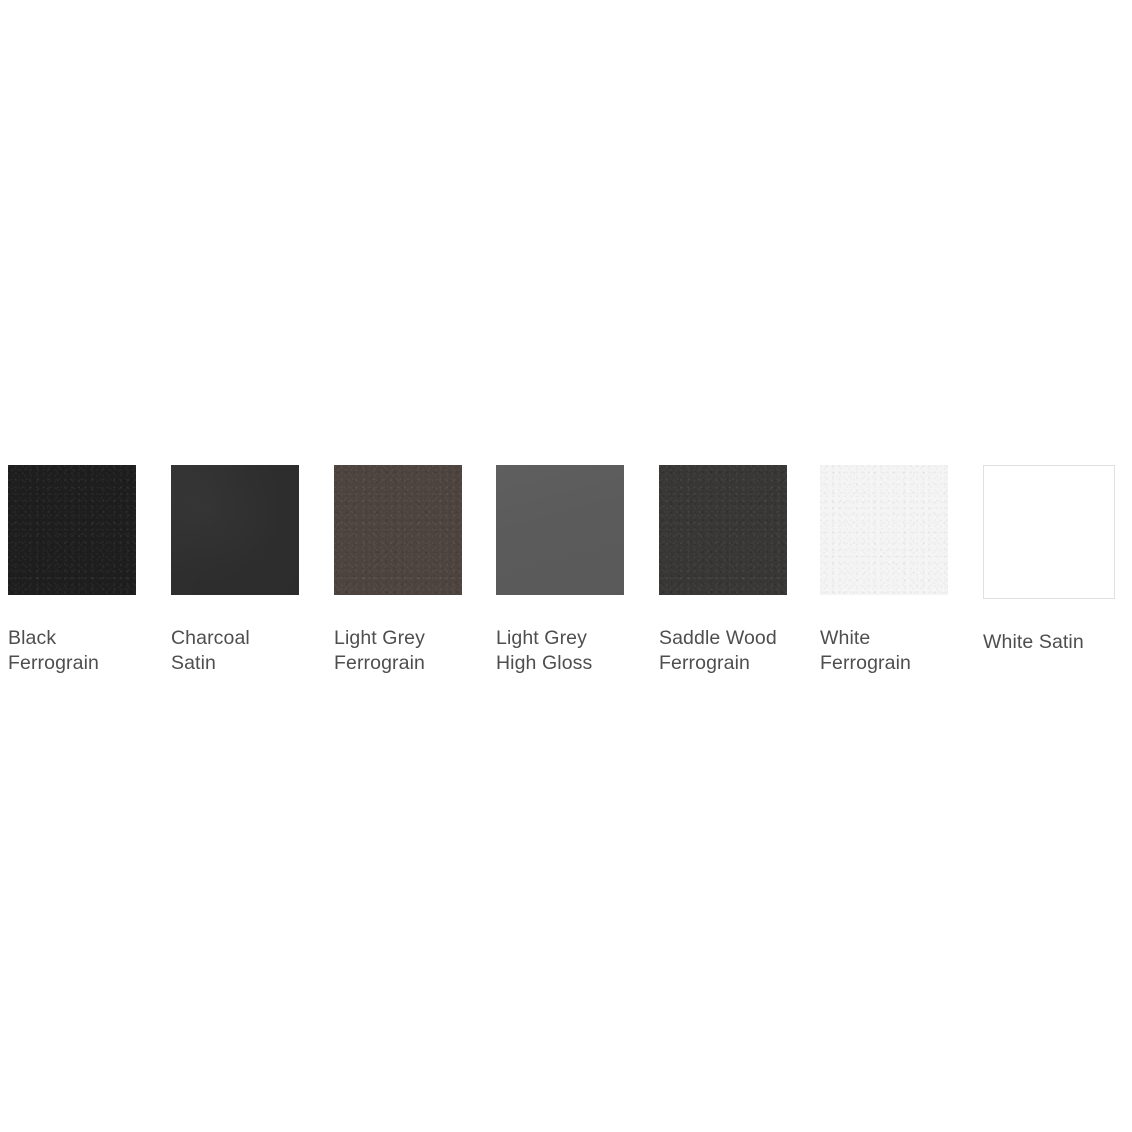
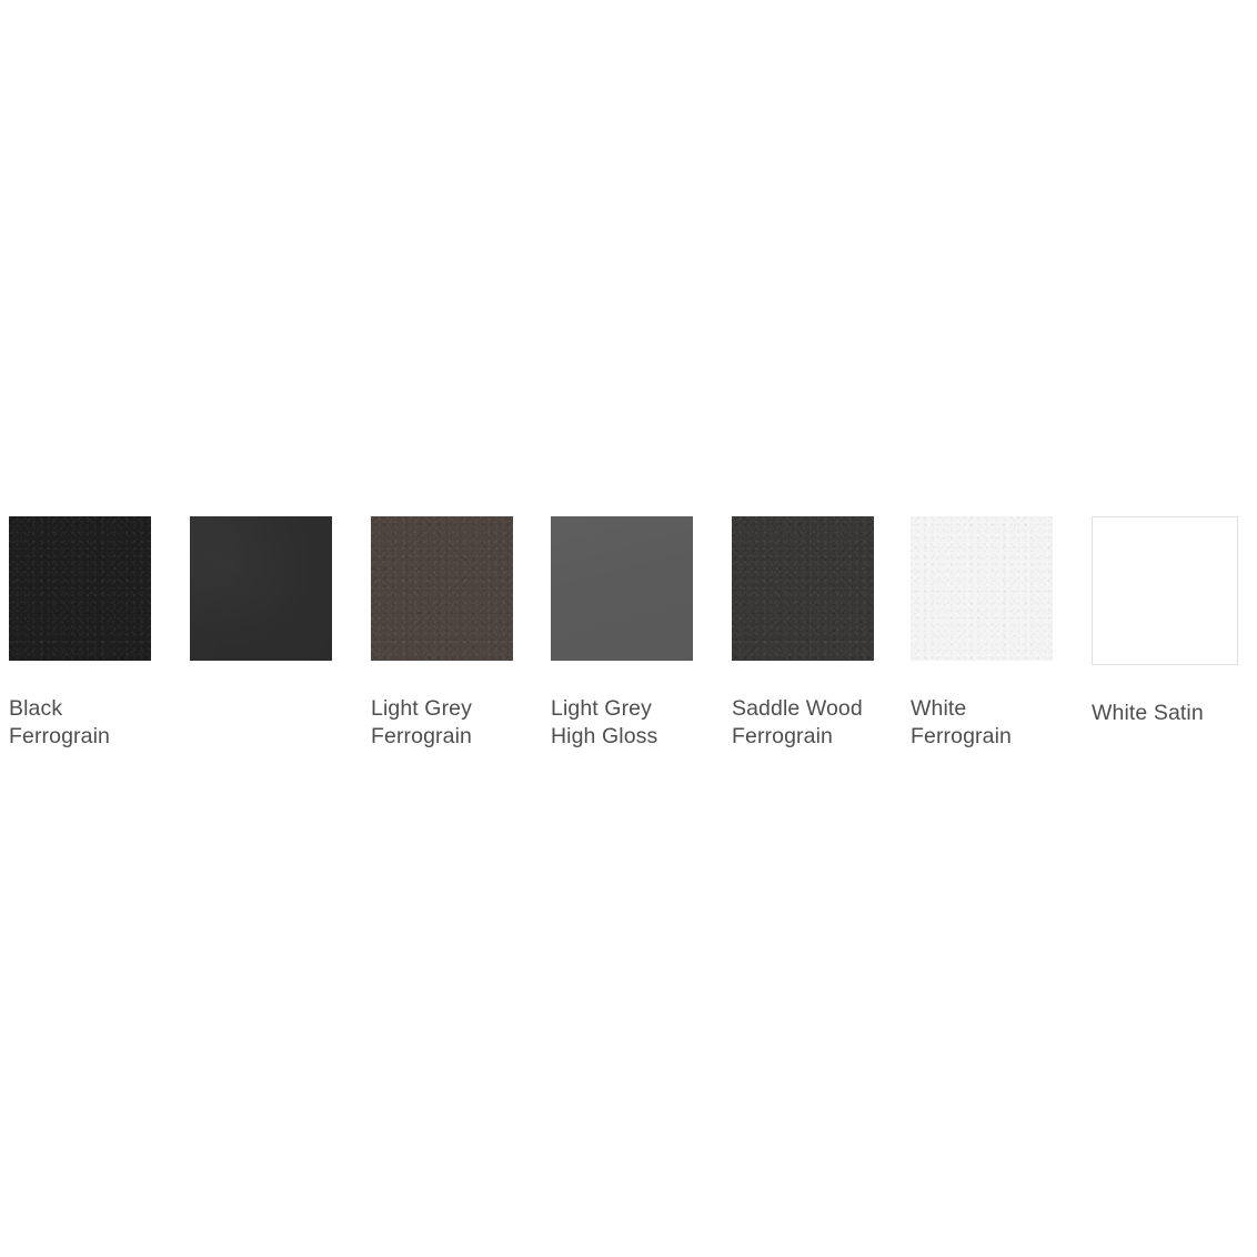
  Black
  Ferrograin
- Charcoal
- Satin
  Light Grey
  Ferrograin
  Light Grey
  High Gloss
  Saddle Wood
  Ferrograin
  White
  Ferrograin
  White Satin
